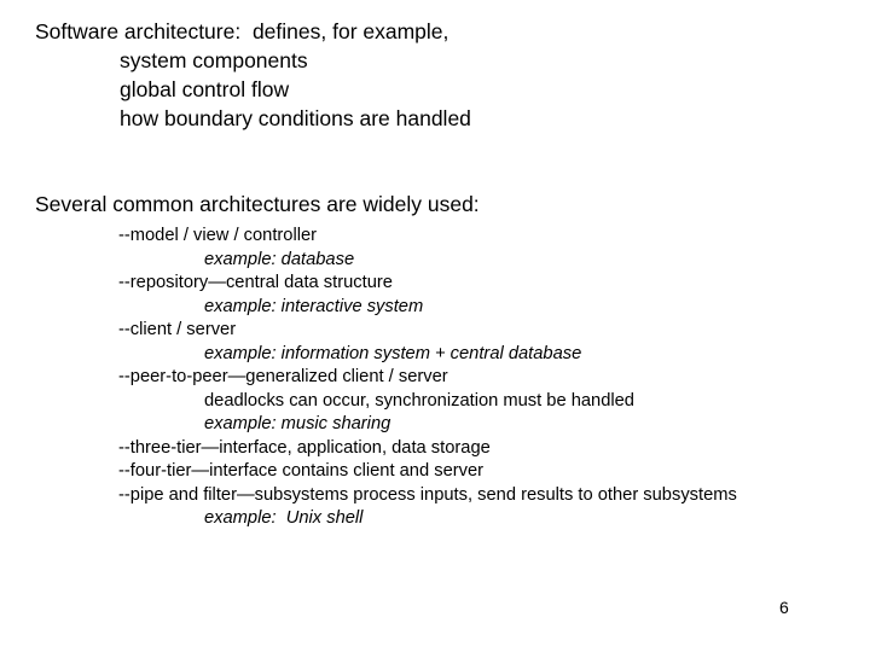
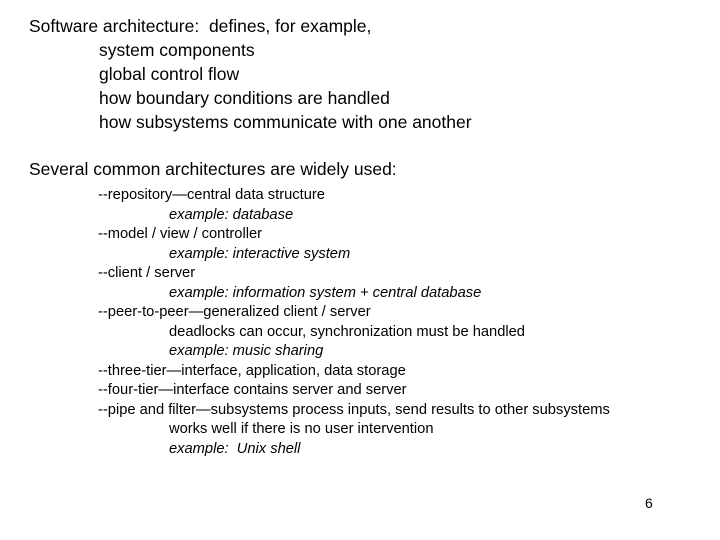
  Software architecture: defines, for example,
  system components
  global control flow
  how boundary conditions are handled
+ how subsystems communicate with one another
  Several common architectures are widely used:
- --model / view / controller
+ --repository—central data structure
  example: database
- --repository—central data structure
+ --model / view / controller
  example: interactive system
  --client / server
  example: information system + central database
  --peer-to-peer—generalized client / server
  deadlocks can occur, synchronization must be handled
  example: music sharing
  --three-tier—interface, application, data storage
- --four-tier—interface contains client and server
+ --four-tier—interface contains server and server
  --pipe and filter—subsystems process inputs, send results to other subsystems
+ works well if there is no user intervention
  example: Unix shell
  6
